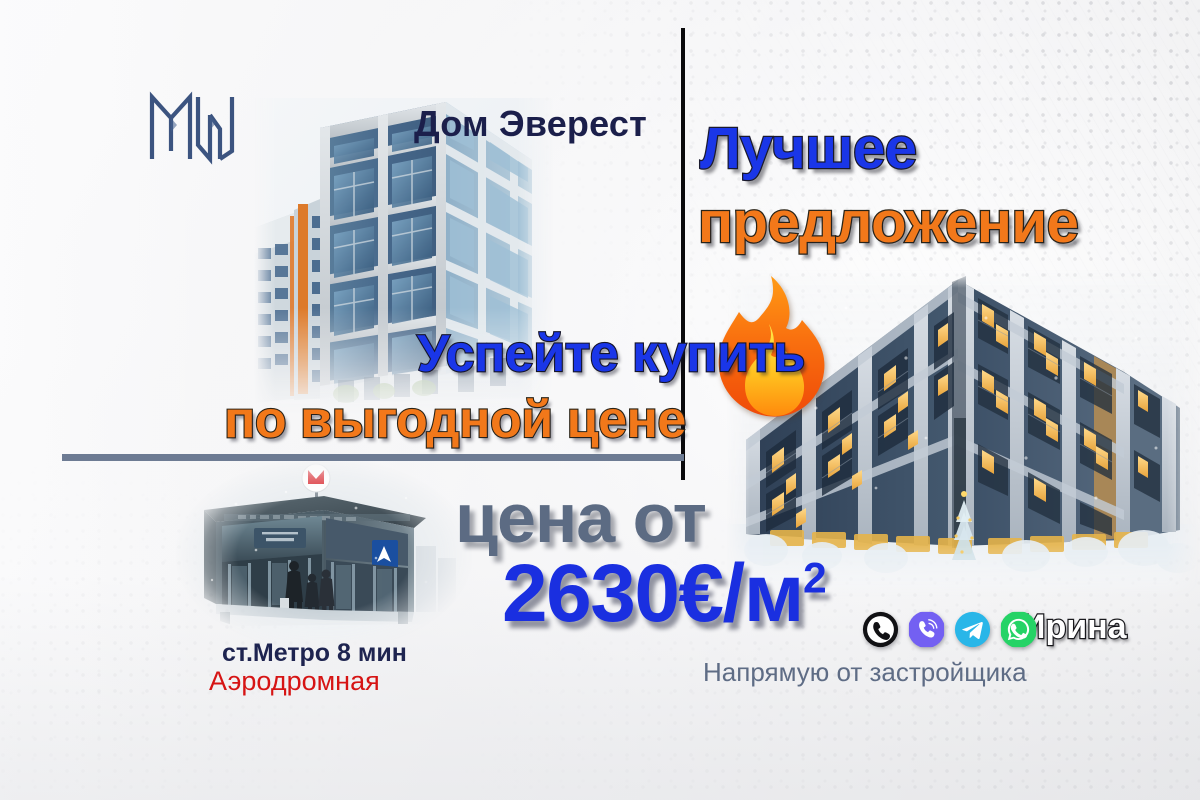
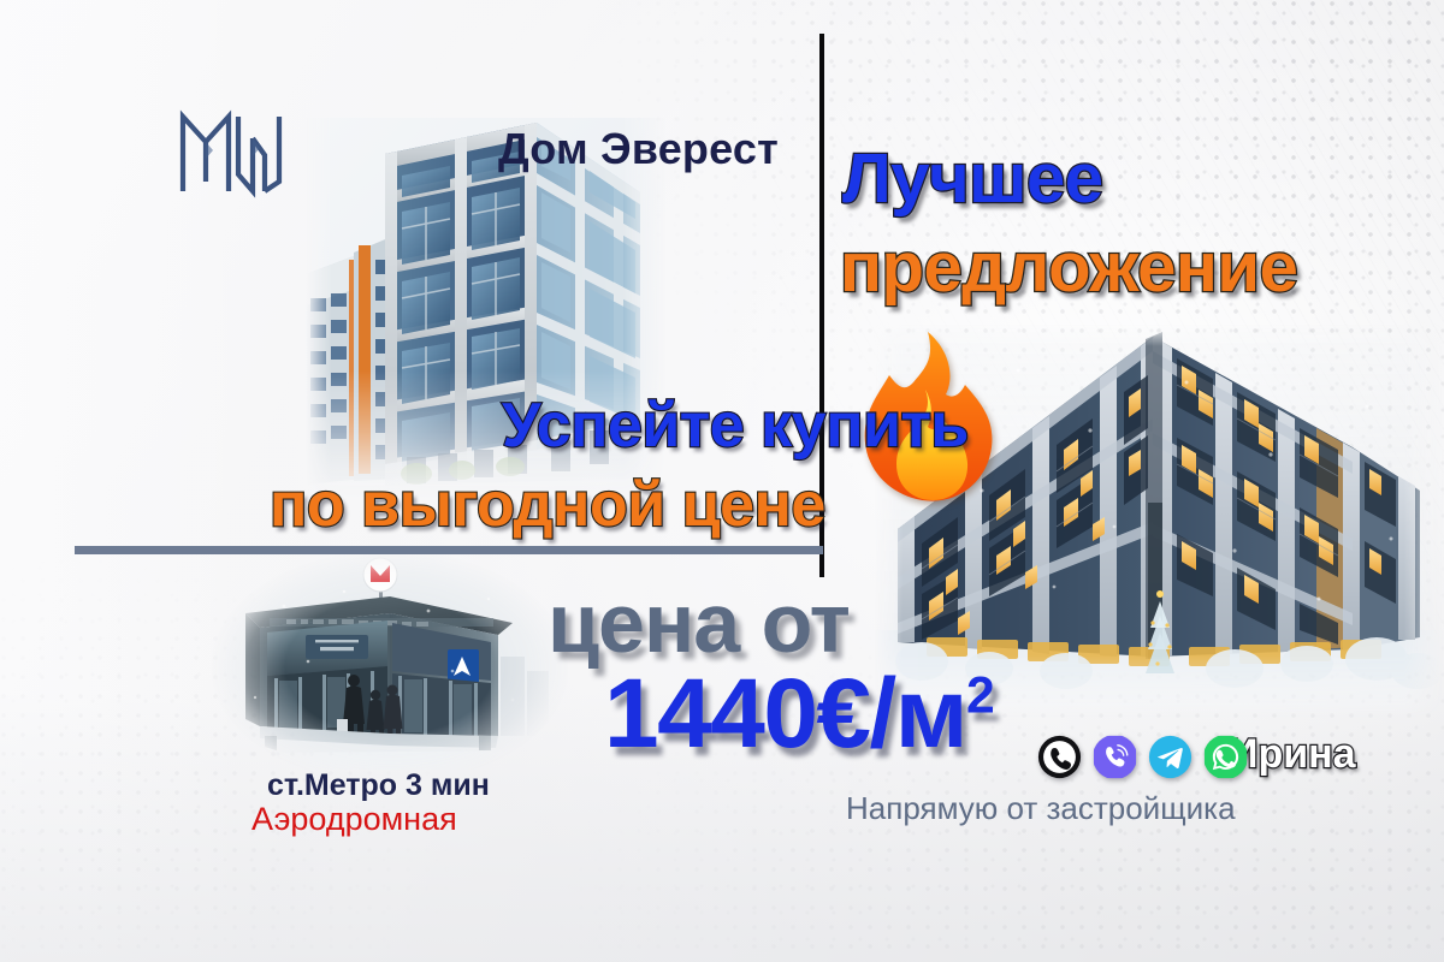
  Дом Эверест
  Лучшее
  предложение
  Успейте купить
  по выгодной цене
  цена от
- 2630€/м2
+ 1440€/м2
- ст.Метро 8 мин
+ ст.Метро 3 мин
  Аэродромная
  Напрямую от застройщика
  рина
